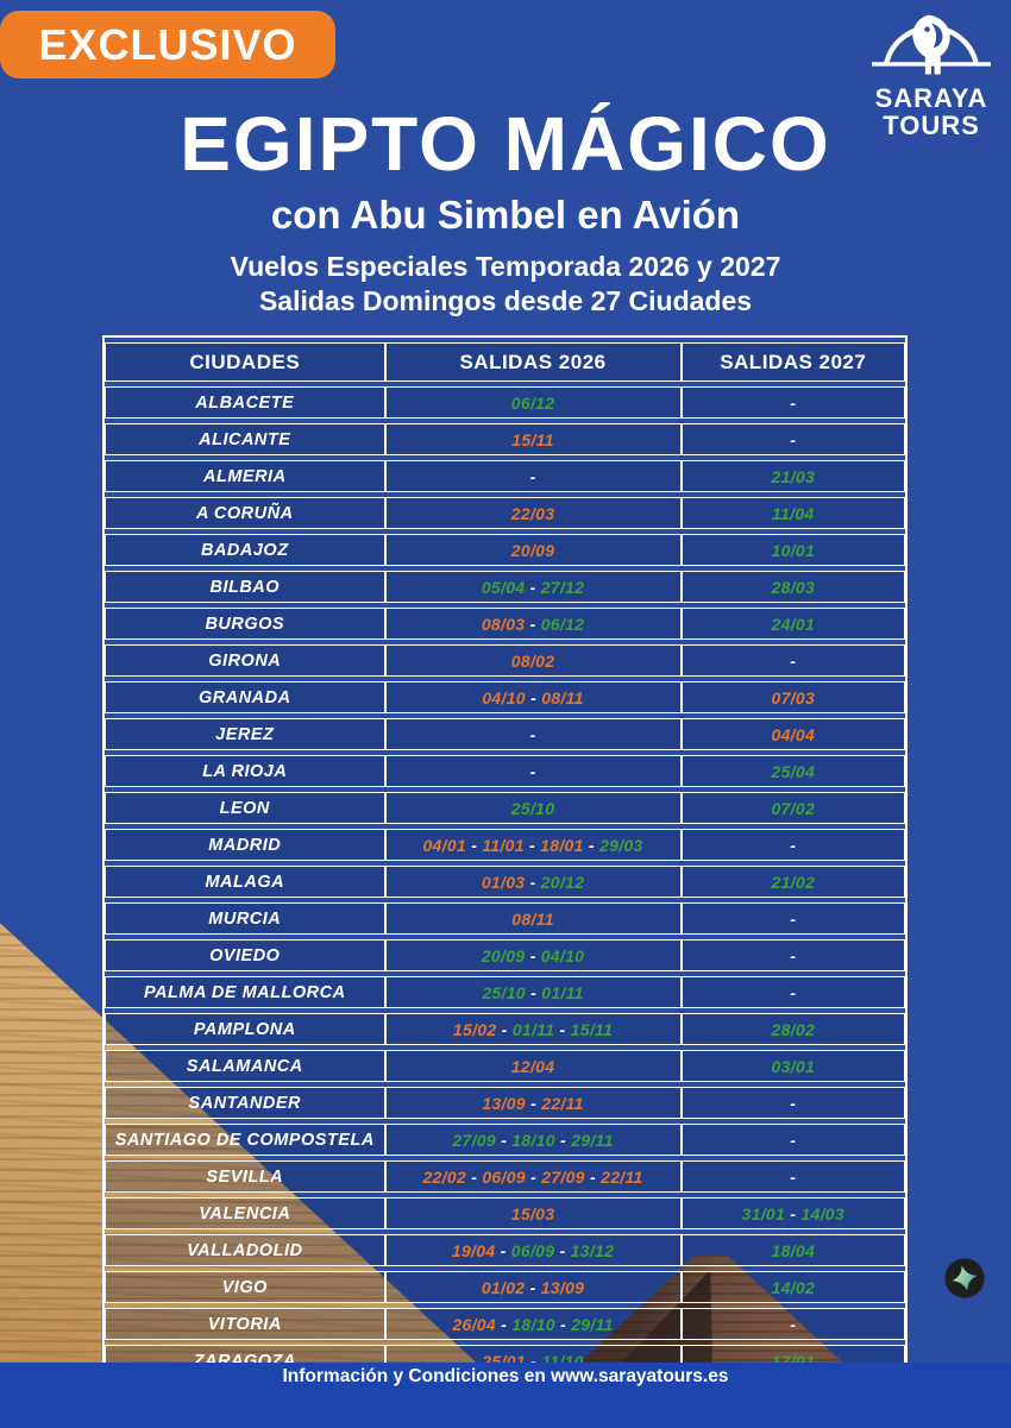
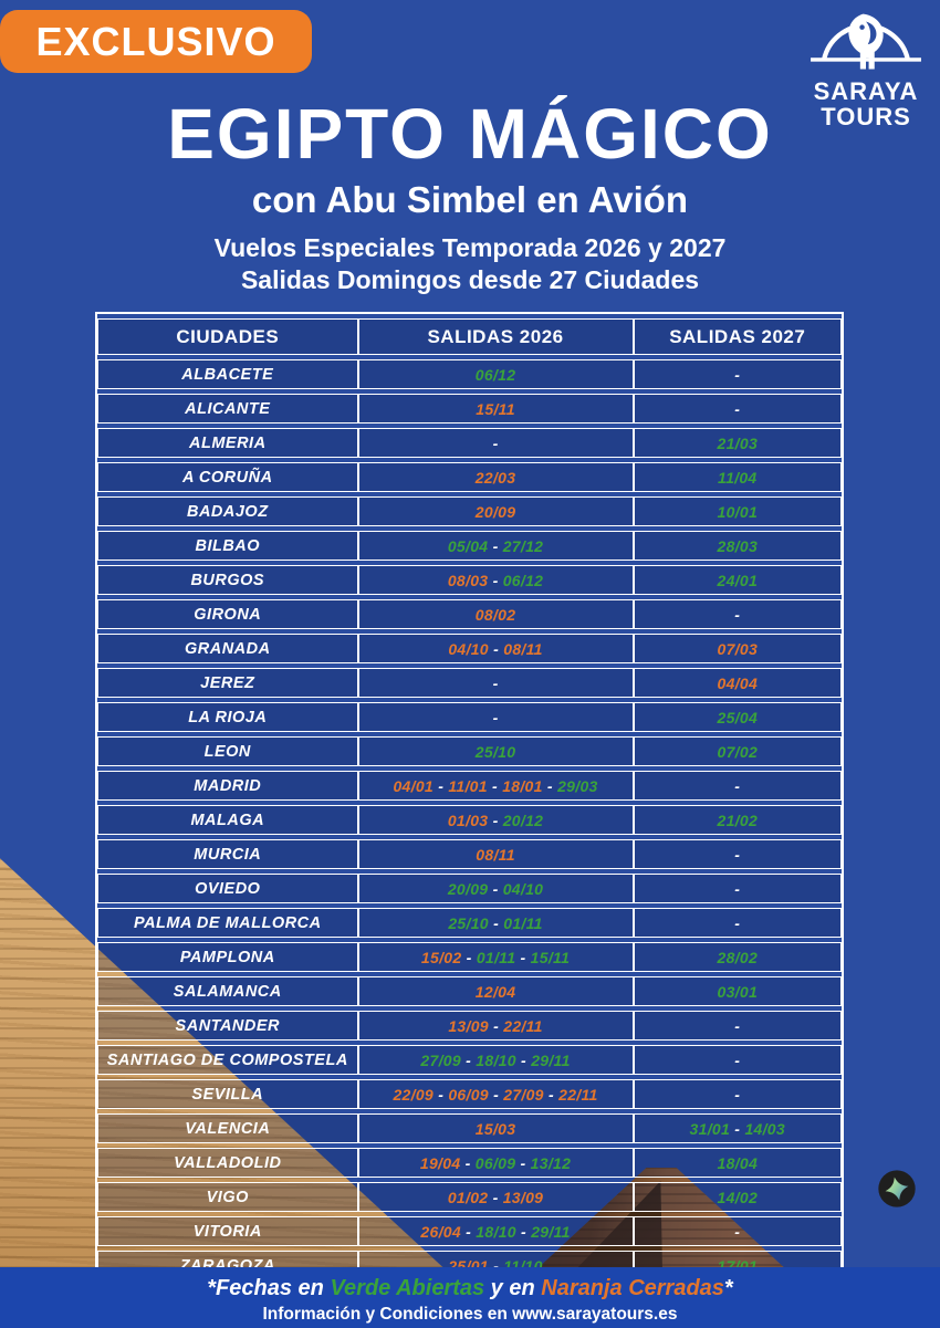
  EXCLUSIVO
  SARAYA
  TOURS
  EGIPTO MÁGICO
  con Abu Simbel en Avión
  Vuelos Especiales Temporada 2026 y 2027
  Salidas Domingos desde 27 Ciudades
  CIUDADES	SALIDAS 2026	SALIDAS 2027
  ALBACETE	06/12	-
  ALICANTE	15/11	-
  ALMERIA	-	21/03
  A CORUÑA	22/03	11/04
  BADAJOZ	20/09	10/01
  BILBAO	05/04 - 27/12	28/03
  BURGOS	08/03 - 06/12	24/01
  GIRONA	08/02	-
  GRANADA	04/10 - 08/11	07/03
  JEREZ	-	04/04
  LA RIOJA	-	25/04
  LEON	25/10	07/02
  MADRID	04/01 - 11/01 - 18/01 - 29/03	-
  MALAGA	01/03 - 20/12	21/02
  MURCIA	08/11	-
  OVIEDO	20/09 - 04/10	-
  PALMA DE MALLORCA	25/10 - 01/11	-
  PAMPLONA	15/02 - 01/11 - 15/11	28/02
  SALAMANCA	12/04	03/01
  SANTANDER	13/09 - 22/11	-
  SANTIAGO DE COMPOSTELA	27/09 - 18/10 - 29/11	-
- SEVILLA	22/02 - 06/09 - 27/09 - 22/11	-
+ SEVILLA	22/09 - 06/09 - 27/09 - 22/11	-
  VALENCIA	15/03	31/01 - 14/03
  VALLADOLID	19/04 - 06/09 - 13/12	18/04
  VIGO	01/02 - 13/09	14/02
  VITORIA	26/04 - 18/10 - 29/11	-
  ZARAGOZA	25/01 - 11/10	17/01
+ *Fechas en Verde Abiertas y en Naranja Cerradas*
  Información y Condiciones en www.sarayatours.es
